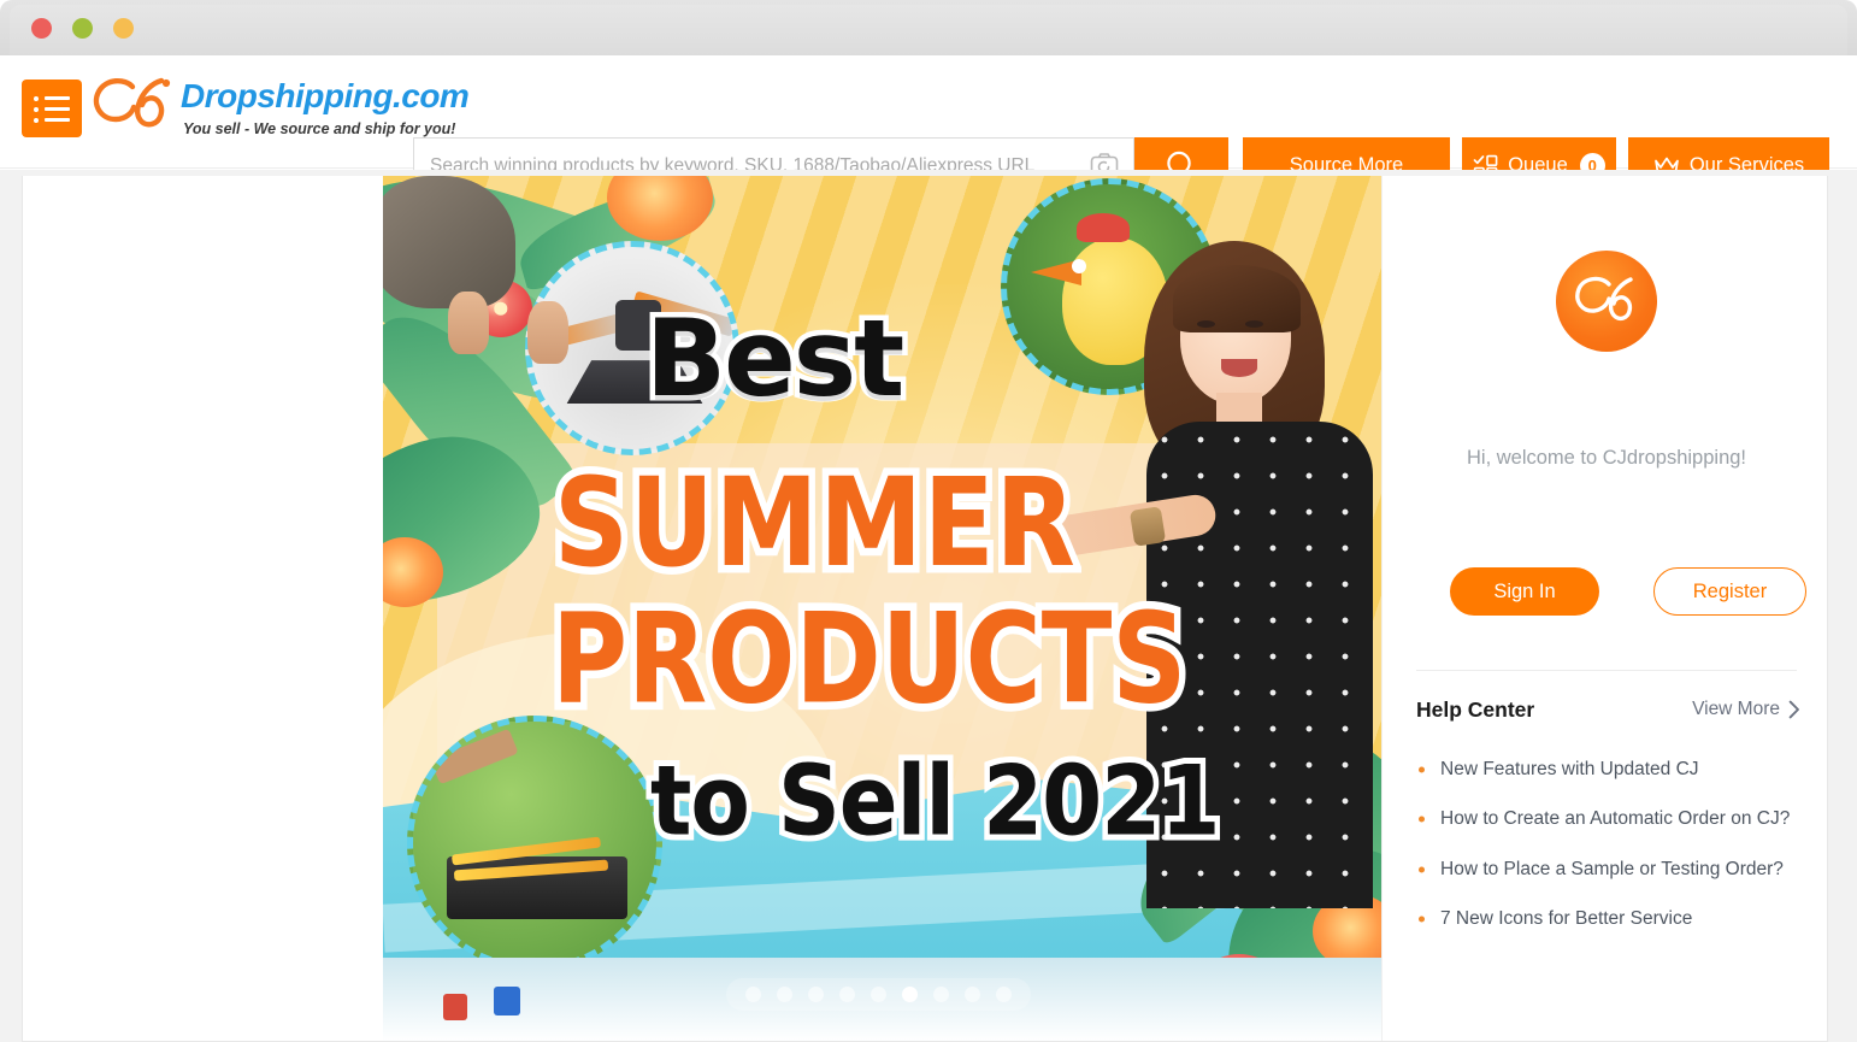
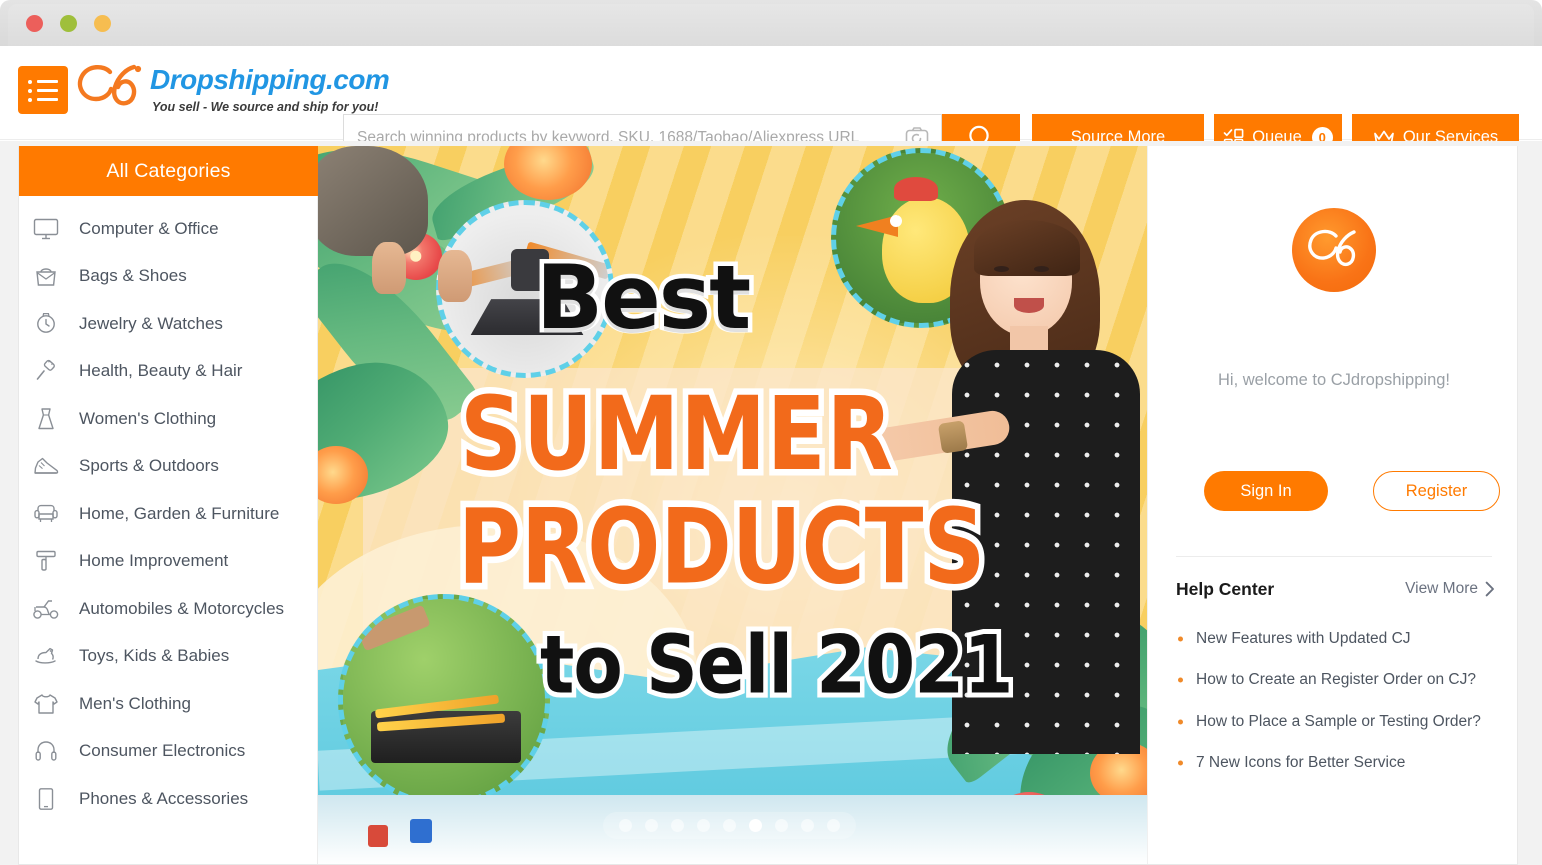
  Dropshipping.com
  You sell - We source and ship for you!
  Search winning products by keyword, SKU, 1688/Taobao/Aliexpress URL
  Source More
  Queue
  0
  Our Services
+ All Categories
+ Computer & Office
+ Bags & Shoes
+ Jewelry & Watches
+ Health, Beauty & Hair
+ Women's Clothing
+ Sports & Outdoors
+ Home, Garden & Furniture
+ Home Improvement
+ Automobiles & Motorcycles
+ Toys, Kids & Babies
+ Men's Clothing
+ Consumer Electronics
+ Phones & Accessories
  Best
  SUMMER
  PRODUCTS
  to Sell 2021
  Hi, welcome to CJdropshipping!
  Sign In
  Register
  Help Center
  View More
  New Features with Updated CJ
- How to Create an Automatic Order on CJ?
+ How to Create an Register Order on CJ?
  How to Place a Sample or Testing Order?
  7 New Icons for Better Service
